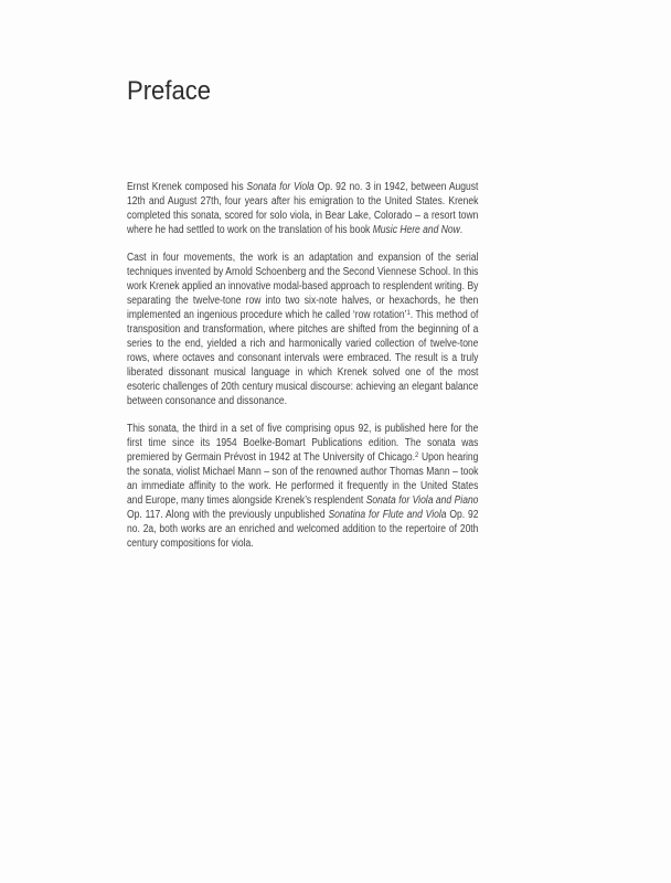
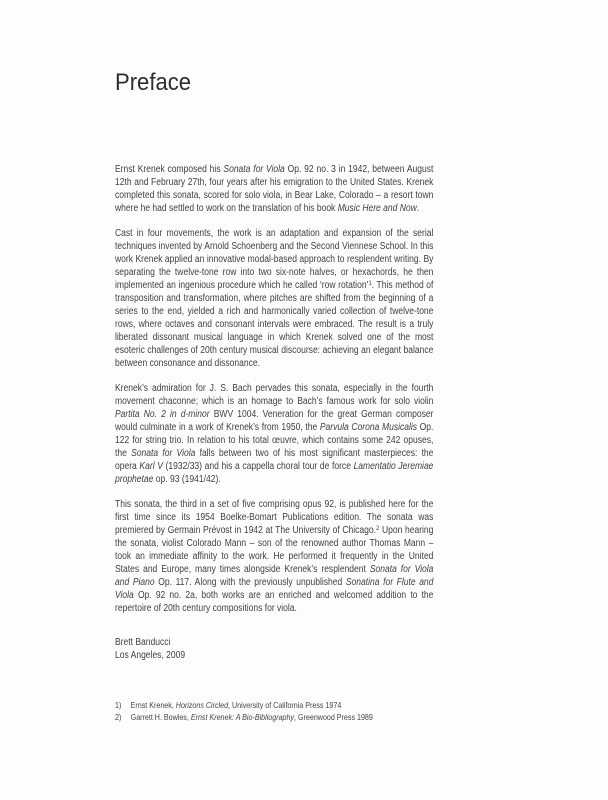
  Preface
- Ernst Krenek composed his Sonata for Viola Op. 92 no. 3 in 1942, between August 12th and August 27th, four years after his emigration to the United States. Krenek completed this sonata, scored for solo viola, in Bear Lake, Colorado – a resort town where he had settled to work on the translation of his book Music Here and Now.
+ Ernst Krenek composed his Sonata for Viola Op. 92 no. 3 in 1942, between August 12th and February 27th, four years after his emigration to the United States. Krenek completed this sonata, scored for solo viola, in Bear Lake, Colorado – a resort town where he had settled to work on the translation of his book Music Here and Now.
  Cast in four movements, the work is an adaptation and expansion of the serial techniques invented by Arnold Schoenberg and the Second Viennese School. In this work Krenek applied an innovative modal-based approach to resplendent writing. By separating the twelve-tone row into two six-note halves, or hexachords, he then implemented an ingenious procedure which he called ‘row rotation’ . This method of transposition and transformation, where pitches are shifted from the beginning of a series to the end, yielded a rich and harmonically varied collection of twelve-tone rows, where octaves and consonant intervals were embraced. The result is a truly liberated dissonant musical language in which Krenek solved one of the most esoteric challenges of 20th century musical discourse: achieving an elegant balance between consonance and dissonance.
+ Krenek’s admiration for J. S. Bach pervades this sonata, especially in the fourth movement chaconne; which is an homage to Bach’s famous work for solo violin Partita No. 2 in d-minor BWV 1004. Veneration for the great German composer would culminate in a work of Krenek’s from 1950, the Parvula Corona Musicalis Op. 122 for string trio. In relation to his total œuvre, which contains some 242 opuses, the Sonata for Viola falls between two of his most significant masterpieces: the opera Karl V (1932/33) and his a cappella choral tour de force Lamentatio Jeremiae prophetae op. 93 (1941/42).
- This sonata, the third in a set of five comprising opus 92, is published here for the first time since its 1954 Boelke-Bomart Publications edition. The sonata was premiered by Germain Prévost in 1942 at The University of Chicago. Upon hearing the sonata, violist Michael Mann – son of the renowned author Thomas Mann – took an immediate affinity to the work. He performed it frequently in the United States and Europe, many times alongside Krenek’s resplendent Sonata for Viola and Piano Op. 117. Along with the previously unpublished Sonatina for Flute and Viola Op. 92 no. 2a, both works are an enriched and welcomed addition to the repertoire of 20th century compositions for viola.
+ This sonata, the third in a set of five comprising opus 92, is published here for the first time since its 1954 Boelke-Bomart Publications edition. The sonata was premiered by Germain Prévost in 1942 at The University of Chicago. Upon hearing the sonata, violist Colorado Mann – son of the renowned author Thomas Mann – took an immediate affinity to the work. He performed it frequently in the United States and Europe, many times alongside Krenek’s resplendent Sonata for Viola and Piano Op. 117. Along with the previously unpublished Sonatina for Flute and Viola Op. 92 no. 2a, both works are an enriched and welcomed addition to the repertoire of 20th century compositions for viola.
+ Brett Banducci
+ Los Angeles, 2009
+ 1)
+ Ernst Krenek, Horizons Circled, University of California Press 1974
+ 2)
+ Garrett H. Bowles, Ernst Krenek: A Bio-Bibliography, Greenwood Press 1989
